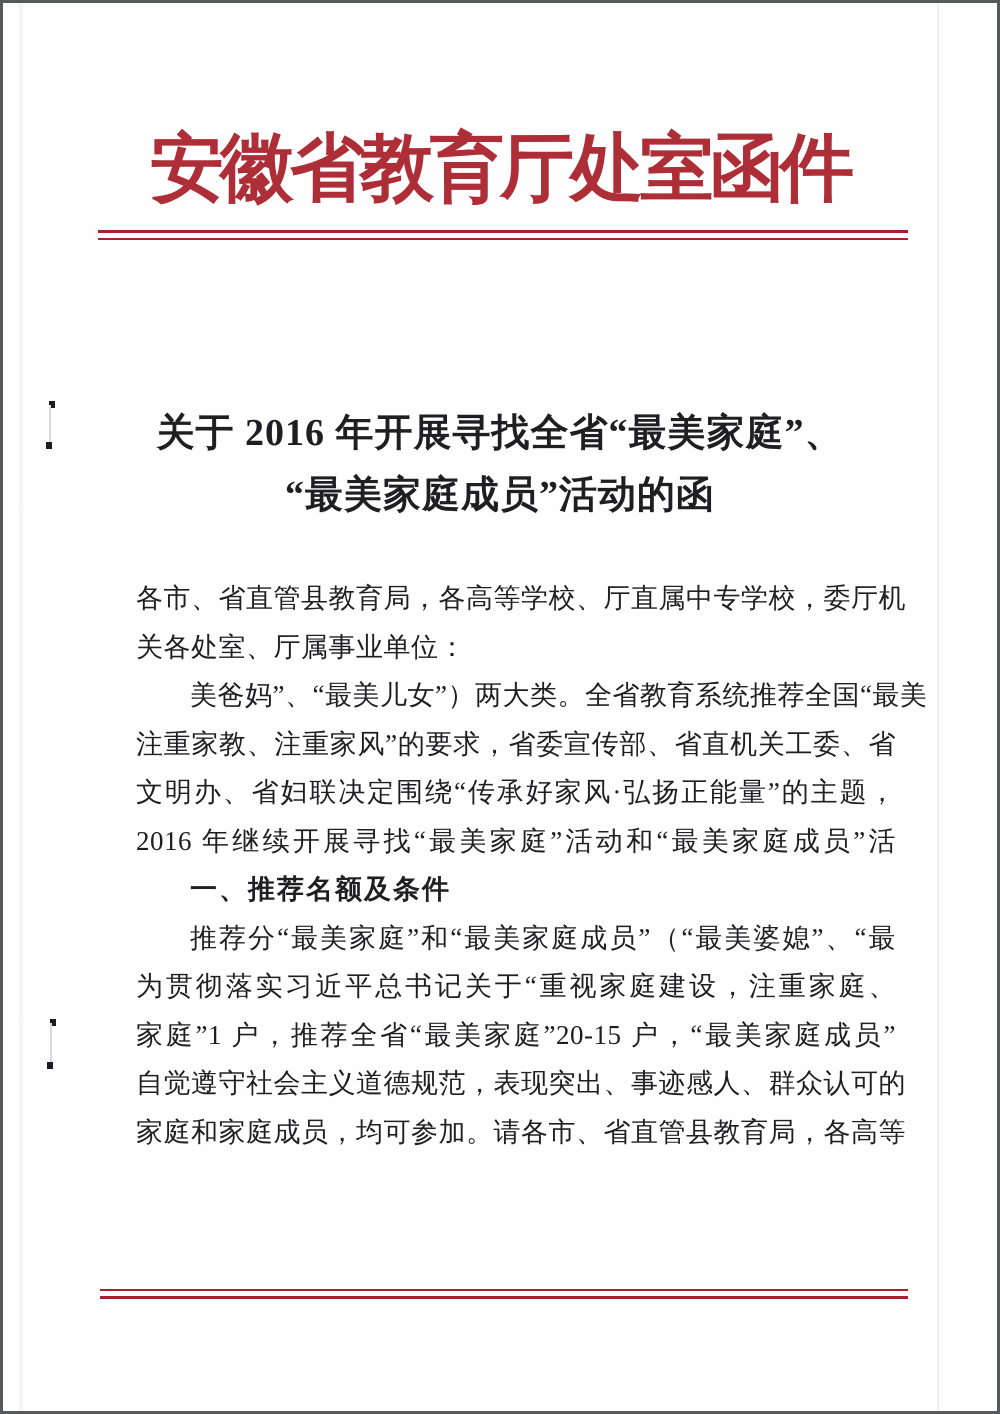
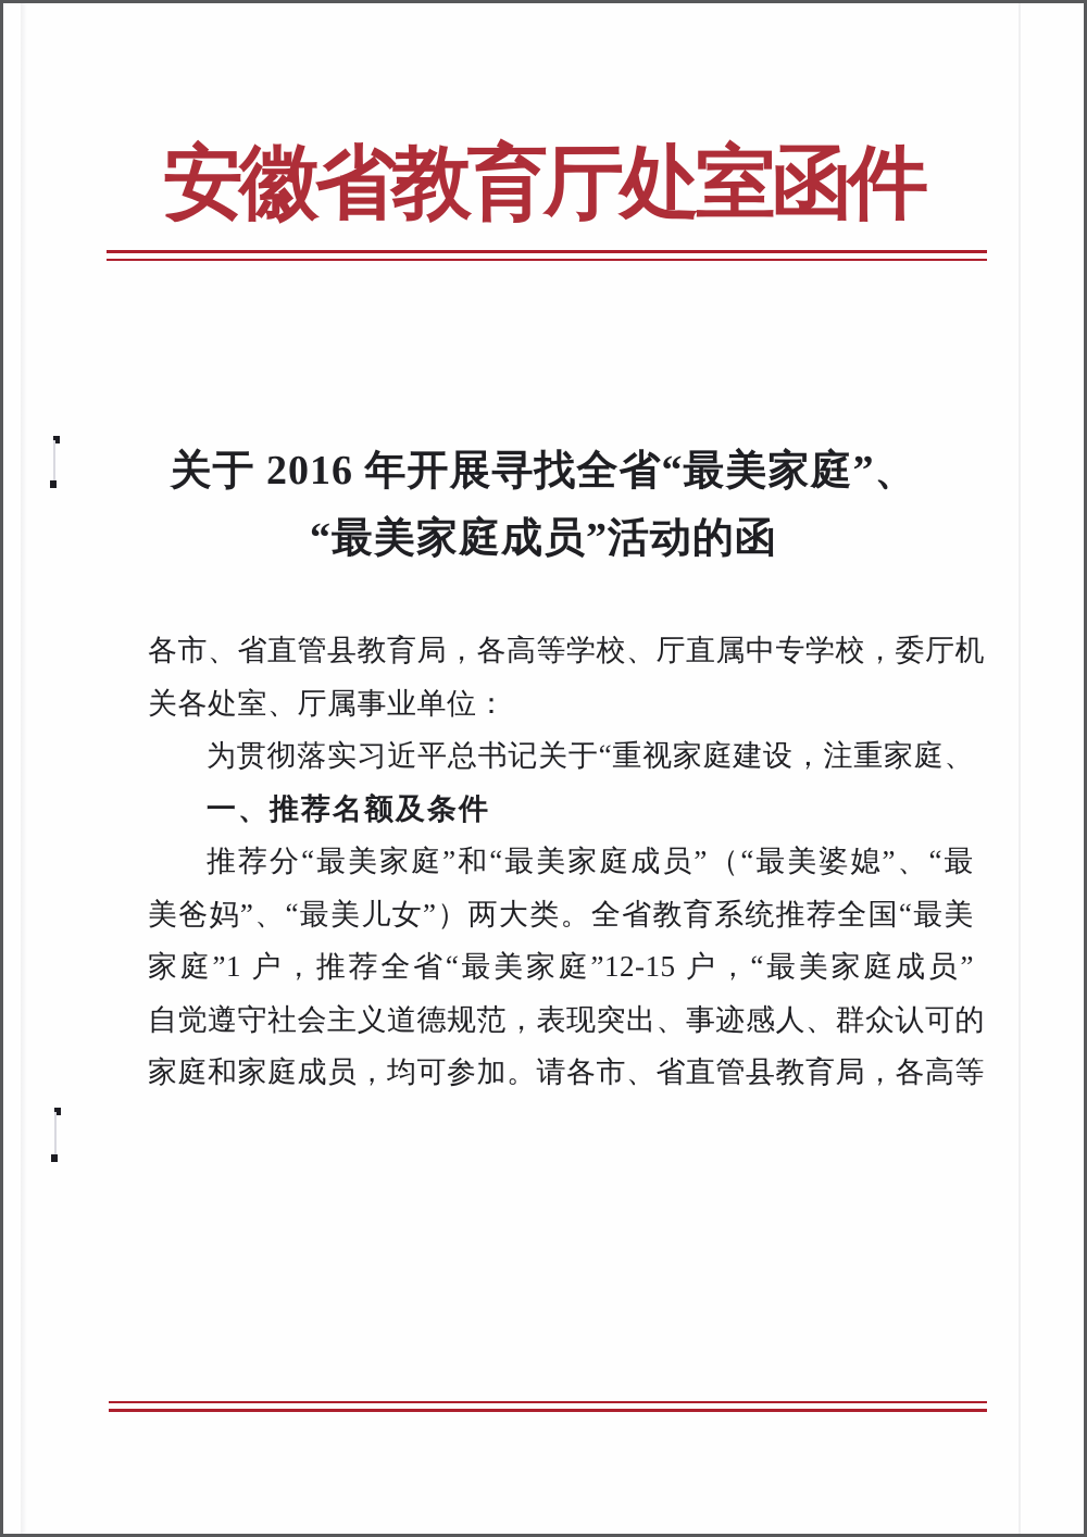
  安徽省教育厅处室函件
  关于 2016 年开展寻找全省“最美家庭”、
  “最美家庭成员”活动的函
  各市、省直管县教育局，各高等学校、厅直属中专学校，委厅机
  关各处室、厅属事业单位：
- 美爸妈”、“最美儿女”）两大类。全省教育系统推荐全国“最美
+ 为贯彻落实习近平总书记关于“重视家庭建设，注重家庭、
- 注重家教、注重家风”的要求，省委宣传部、省直机关工委、省
- 文明办、省妇联决定围绕“传承好家风·弘扬正能量”的主题，
- 2016 年继续开展寻找“最美家庭”活动和“最美家庭成员”活
  一、推荐名额及条件
  推荐分“最美家庭”和“最美家庭成员”（“最美婆媳”、“最
- 为贯彻落实习近平总书记关于“重视家庭建设，注重家庭、
+ 美爸妈”、“最美儿女”）两大类。全省教育系统推荐全国“最美
- 家庭”1 户，推荐全省“最美家庭”20-15 户，“最美家庭成员”
+ 家庭”1 户，推荐全省“最美家庭”12-15 户，“最美家庭成员”
  自觉遵守社会主义道德规范，表现突出、事迹感人、群众认可的
  家庭和家庭成员，均可参加。请各市、省直管县教育局，各高等
